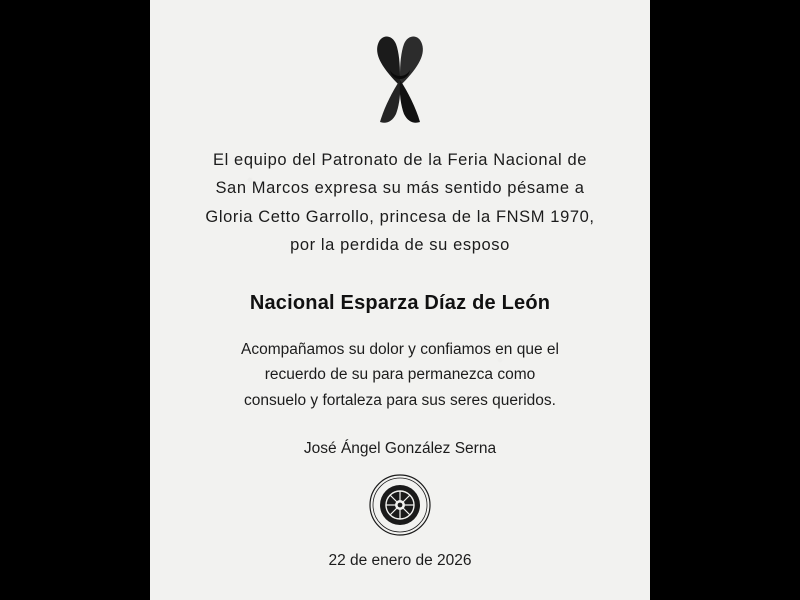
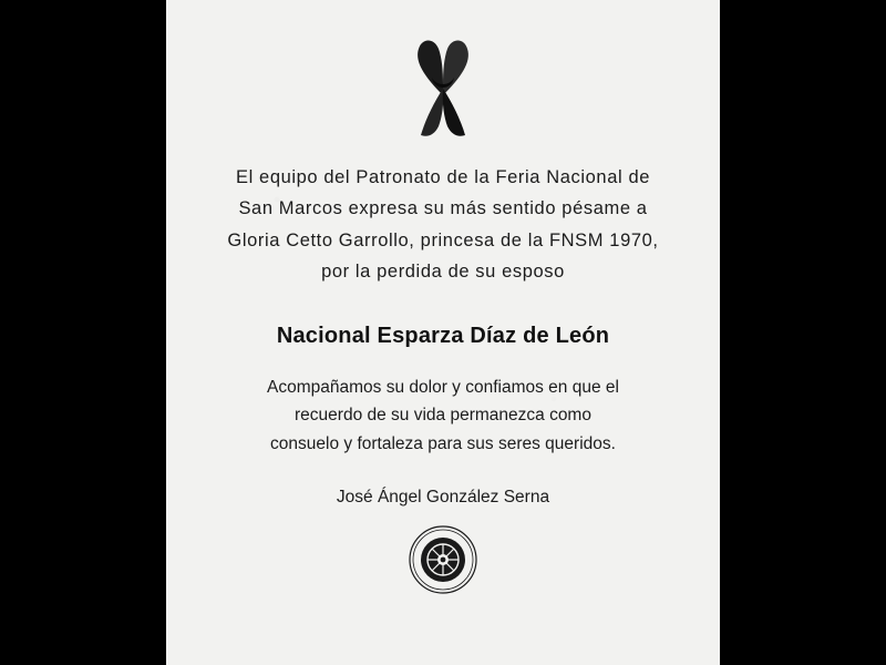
  El equipo del Patronato de la Feria Nacional de San Marcos expresa su más sentido pésame a Gloria Cetto Garrollo, princesa de la FNSM 1970, por la perdida de su esposo
  Nacional Esparza Díaz de León
- Acompañamos su dolor y confiamos en que el recuerdo de su para permanezca como consuelo y fortaleza para sus seres queridos.
+ Acompañamos su dolor y confiamos en que el recuerdo de su vida permanezca como consuelo y fortaleza para sus seres queridos.
  José Ángel González Serna
- 22 de enero de 2026
